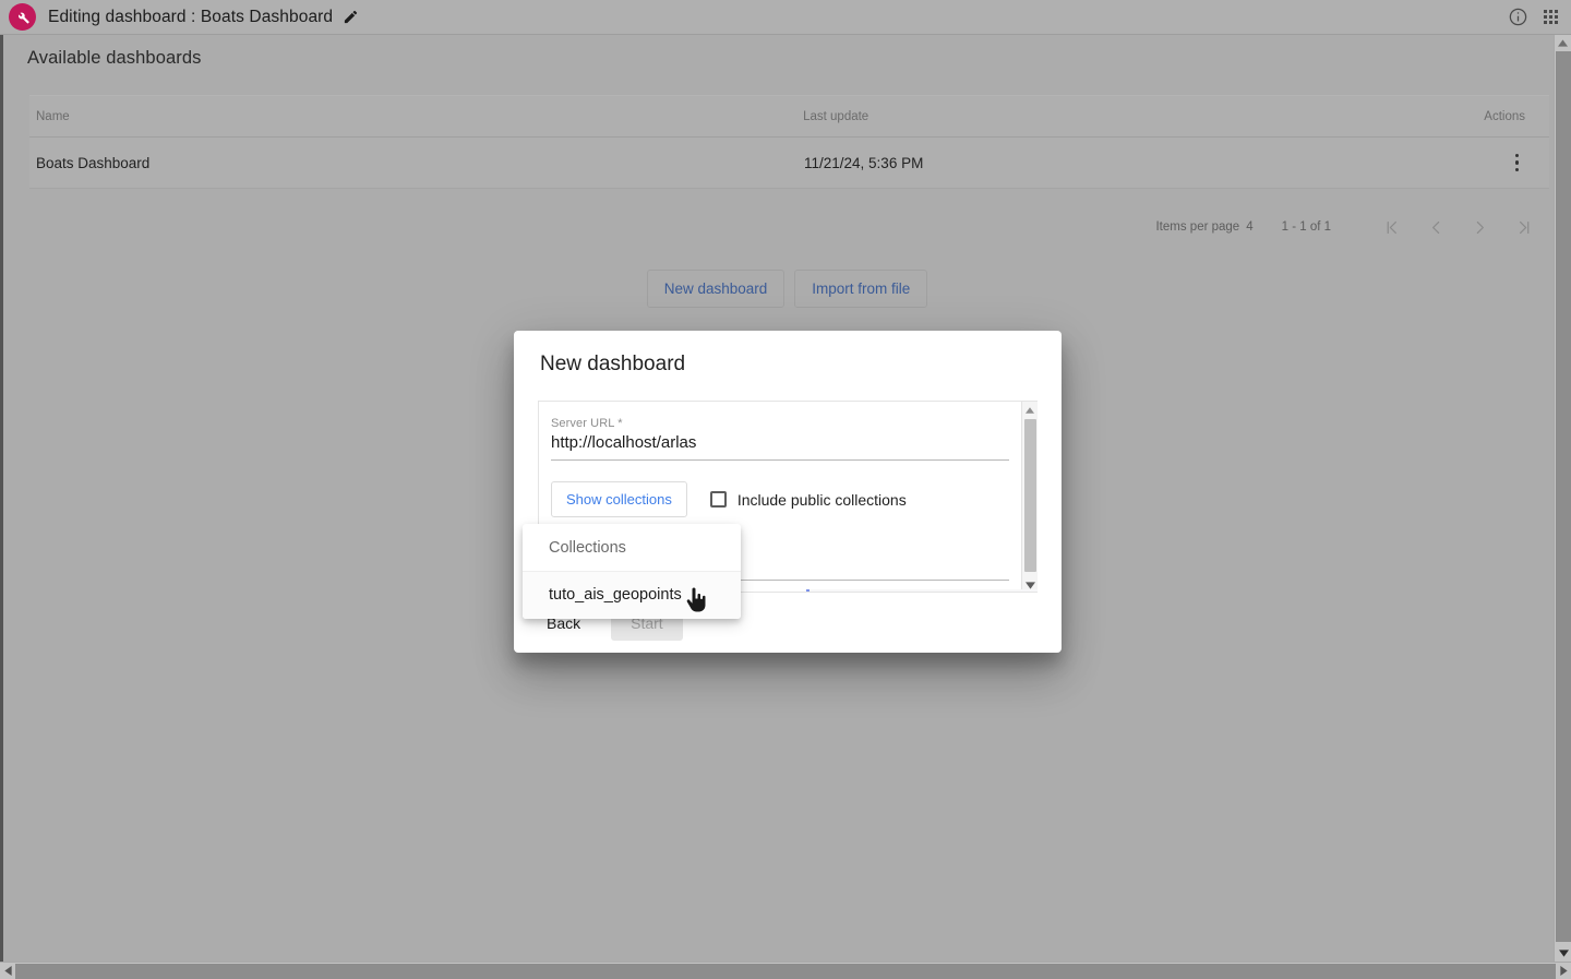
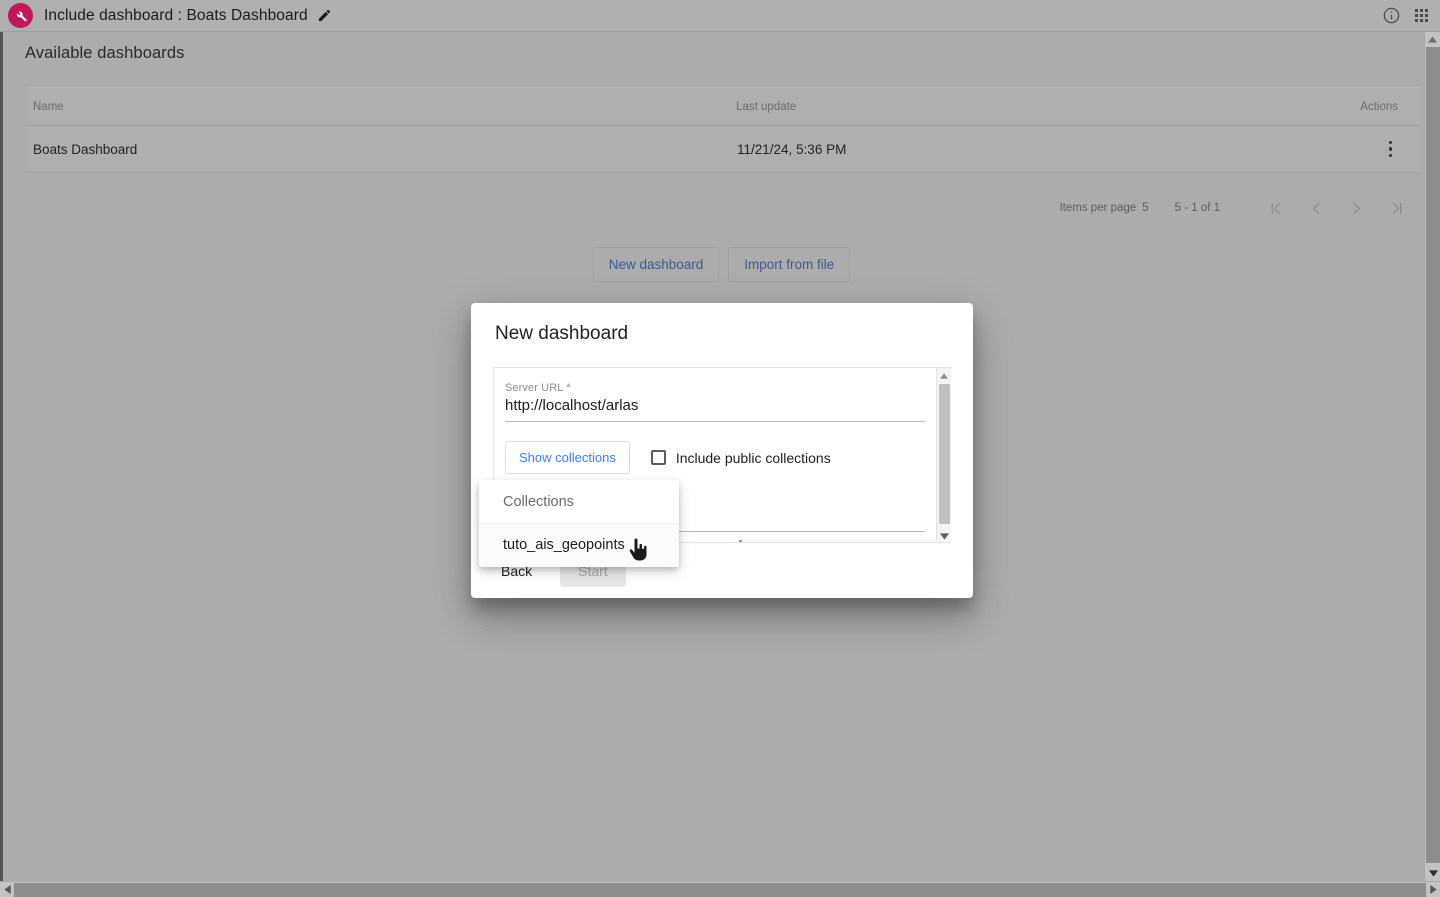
- Editing dashboard : Boats Dashboard
+ Include dashboard : Boats Dashboard
  Available dashboards
  Name
  Last update
  Actions
  Boats Dashboard
  11/21/24, 5:36 PM
  Items per page
- 4
+ 5
- 1 - 1 of 1
+ 5 - 1 of 1
  New dashboard
  Import from file
  New dashboard
  Server URL *
  http://localhost/arlas
  Show collections
  Include public collections
  Back
  Start
  Collections
  tuto_ais_geopoints
